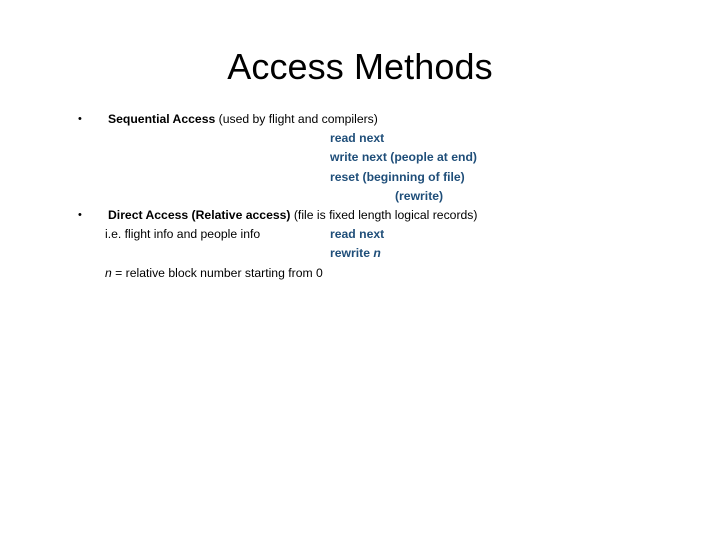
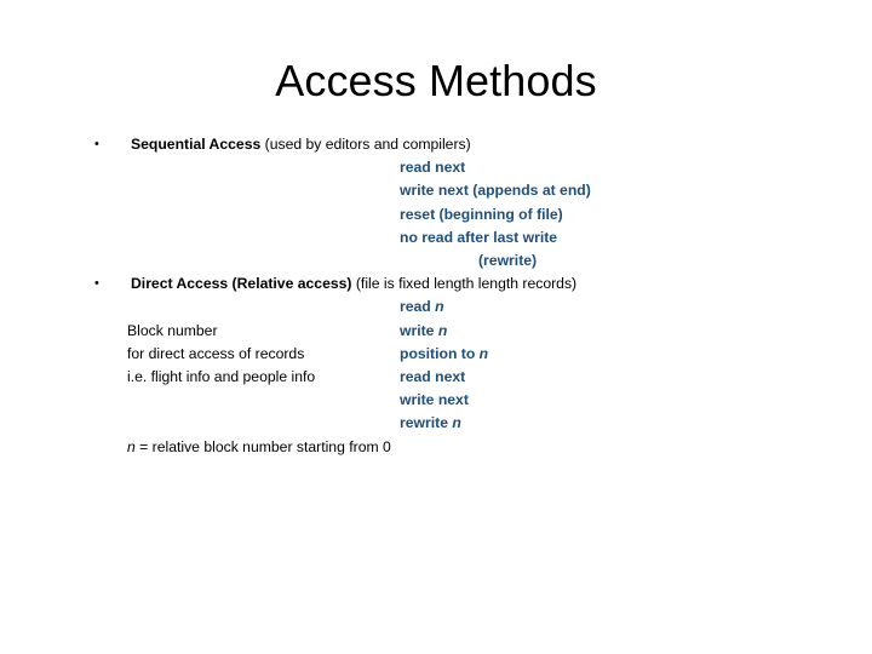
  Access Methods
  •
- Sequential Access (used by flight and compilers)
+ Sequential Access (used by editors and compilers)
  read next
- write next (people at end)
+ write next (appends at end)
  reset (beginning of file)
+ no read after last write
  (rewrite)
  •
- Direct Access (Relative access) (file is fixed length logical records)
+ Direct Access (Relative access) (file is fixed length length records)
+ read n
+ Block number
+ write n
+ for direct access of records
+ position to n
  i.e. flight info and people info
  read next
+ write next
  rewrite n
  n = relative block number starting from 0
